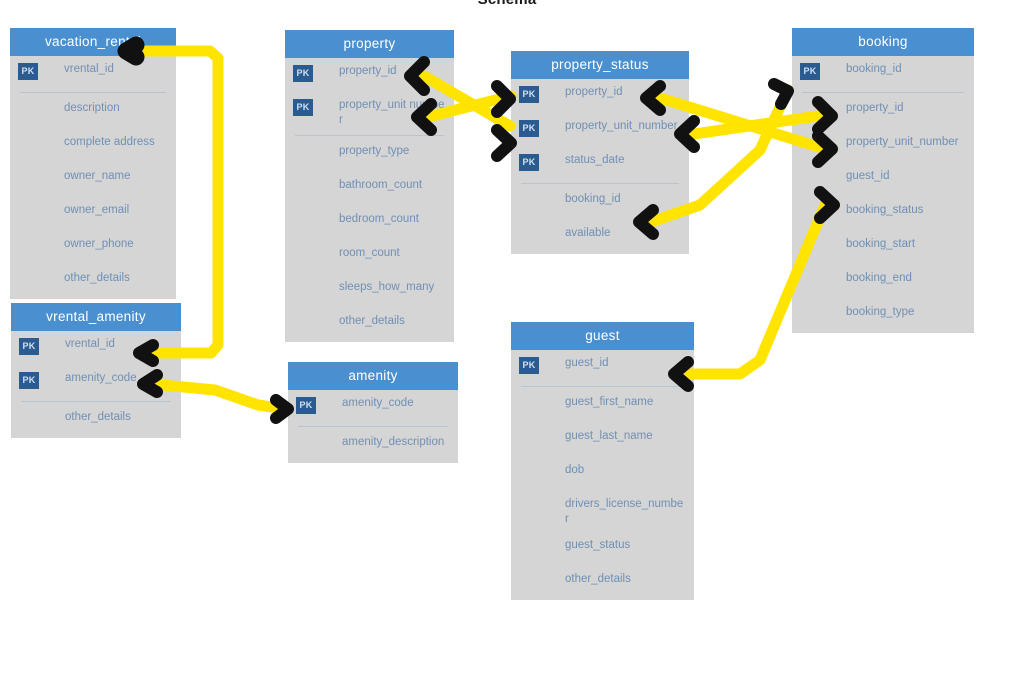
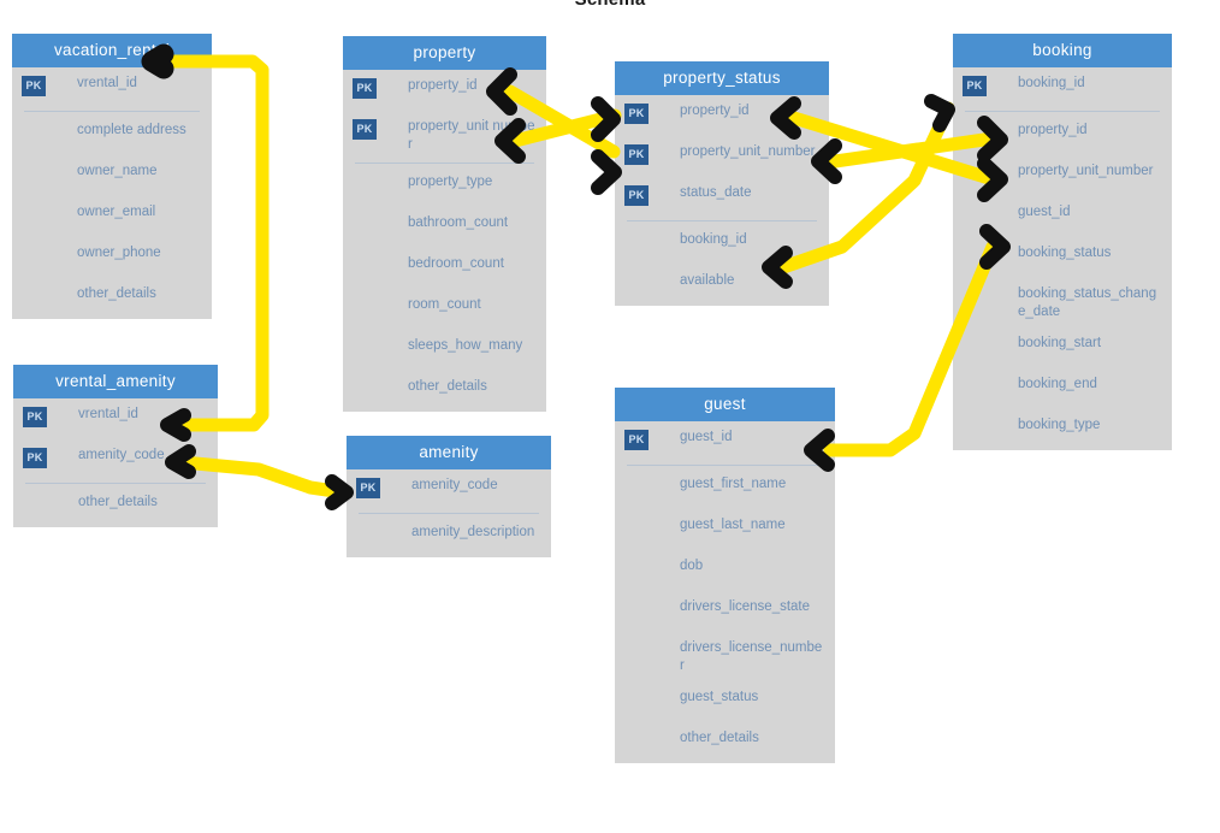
  vacation_ren
  PK
  vrental_id
- description
  complete address
  owner_name
  owner_email
  owner_phone
  other_details
  vrental_amenity
  PK
  vrental_id
  PK
  amenity_code
  other_details
  property
  PK
  property_id
  PK
  property_unit nuer
  property_type
  bathroom_count
  bedroom_count
  room_count
  sleeps_how_many
  other_details
  amenity
  PK
  amenity_code
  amenity_description
  property_status
  PK
  property_id
  PK
  property_unit_number
  PK
  status_date
  booking_id
  available
  guest
  PK
  guest_id
  guest_first_name
  guest_last_name
  dob
+ drivers_license_state
  drivers_license_number
  guest_status
  other_details
  booking
  PK
  booking_id
  property_id
  property_unit_number
  guest_id
  booking_status
+ booking_status_change_date
  booking_start
  booking_end
  booking_type
